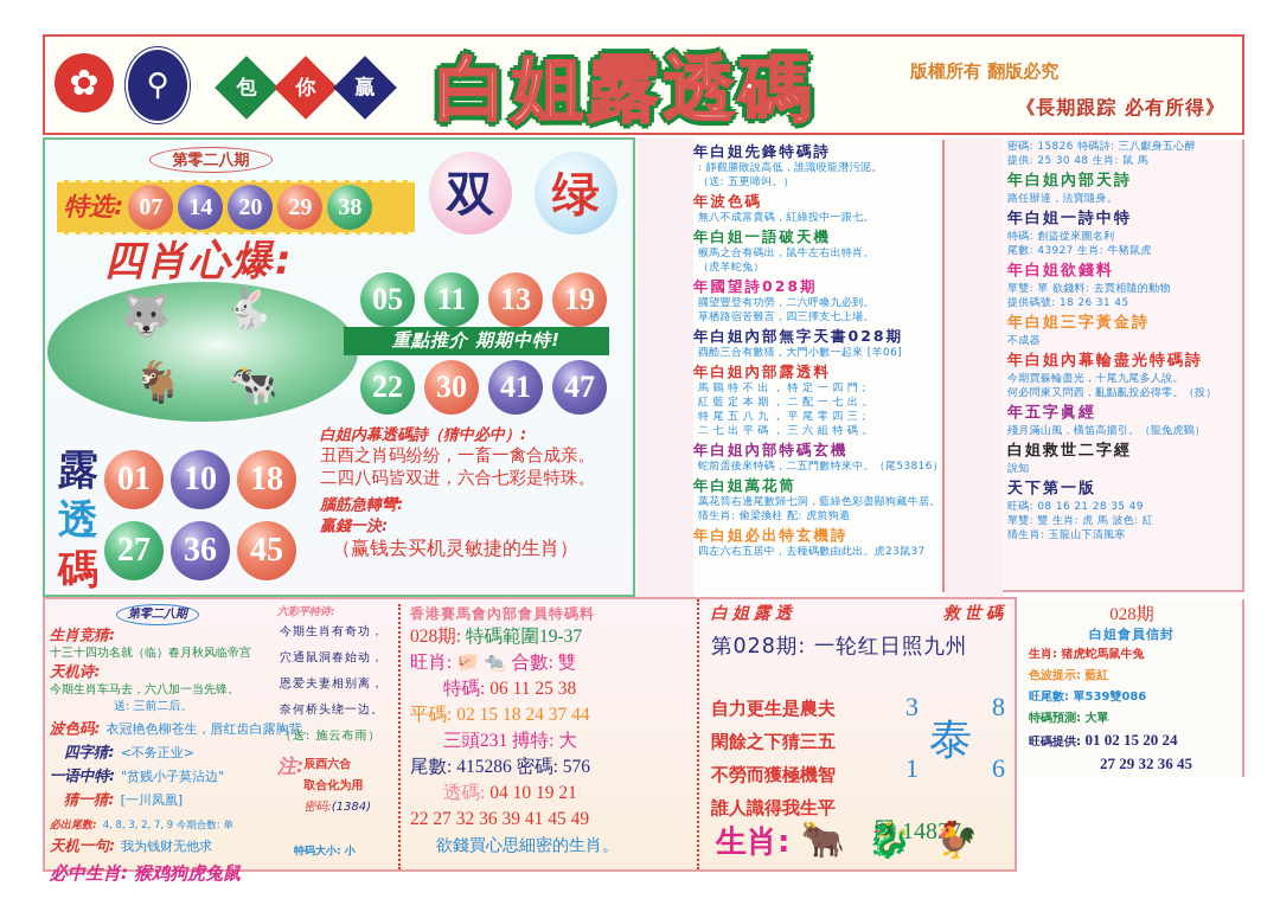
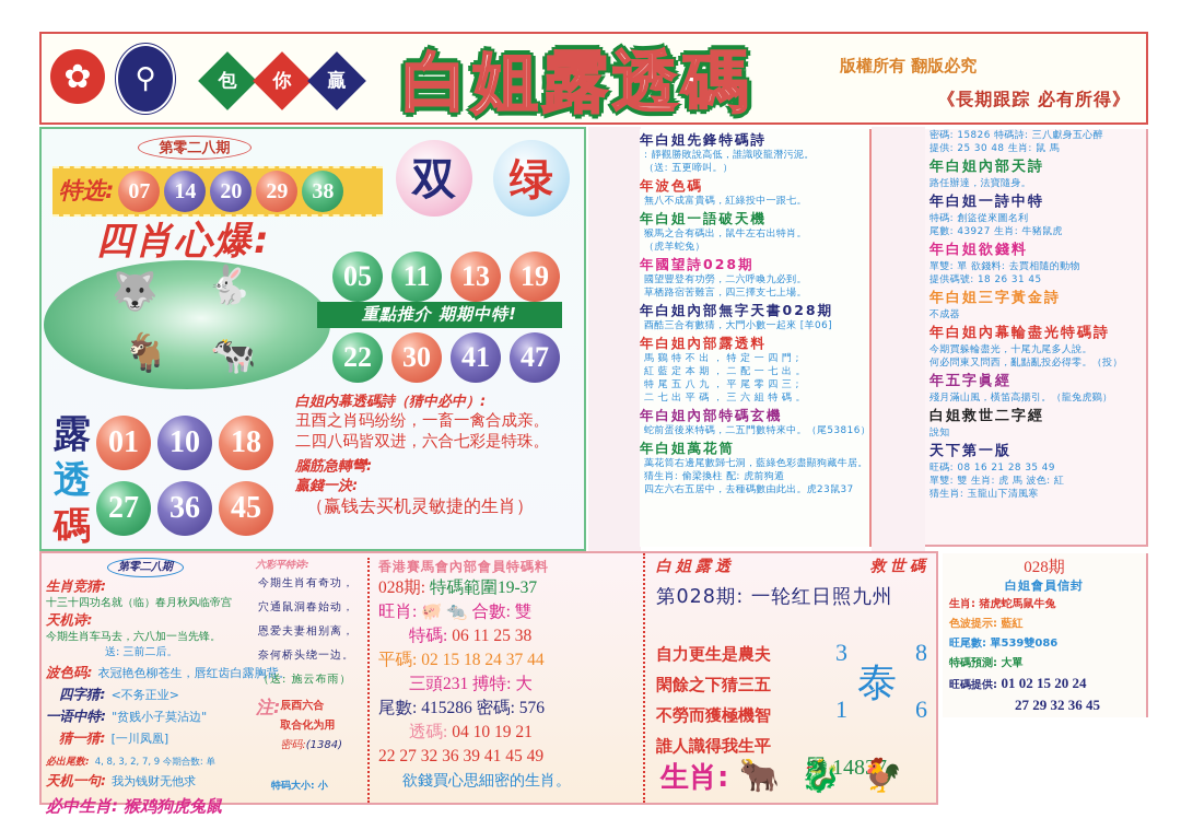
  ✿
  ⚲
  白姐露透碼
  版權所有 翻版必究
  《長期跟踪 必有所得》
  第零二八期
  特选:
  07
  14
  20
  29
  38
  双
  绿
  四肖心爆:
  🐺
  🐇
  🐐
  🐄
  05
  11
  13
  19
  重點推介 期期中特!
  22
  30
  41
  47
  露
  透
  碼
  01
  10
  18
  27
  36
  45
  白姐内幕透碼詩（猜中必中）:
  丑酉之肖码纷纷，一畜一禽合成亲。
  二四八码皆双进，六合七彩是特珠。
  腦筋急轉彎:
  贏錢一決:
  （赢钱去买机灵敏捷的生肖）
  年白姐先鋒特碼詩
  : 靜觀勝敗說高低，誰識咬龍潛污泥。
  （送: 五更啼叫。）
  年波色碼
  無八不成富貴碼，紅綠投中一跟七。
  年白姐一語破天機
  猴馬之合有碼出，鼠牛左右出特肖。
  （虎羊蛇兔）
  年國望詩028期
  國望豐登有功勞，二六呼喚九必到。
  草栖路宿苦難言，四三擇支七上場。
  年白姐內部無字天書028期
  酉酷三合有數猜，大門小數一起來 [羊06]
  年白姐內部露透料
  馬 鷄 特 不 出 ， 特 定 一 四 門 ;
  紅 藍 定 本 期 ， 二 配 一 七 出 。
  特 尾 五 八 九 ， 平 尾 零 四 三 ;
  二 七 出 平 碼 ， 三 六 組 特 碼 。
  年白姐內部特碼玄機
  蛇前蛋後來特碼，二五門數特來中。（尾53816）
  年白姐萬花筒
  萬花筒右邊尾數歸七洞，藍綠色彩盡顯狗藏牛居。
  猜生肖: 偷梁換柱 配: 虎前狗遁
- 年白姐必出特玄機詩
  四左六右五居中，去種碼數由此出。虎23鼠37
  密碼: 15826 特碼詩: 三八獻身五心醉
  提供: 25 30 48 生肖: 鼠 馬
  年白姐內部天詩
  路任辦達，法寶隨身。
  年白姐一詩中特
  特碼: 創盜從來圖名利
  尾數: 43927 生肖: 牛豬鼠虎
  年白姐欲錢料
  單雙: 單 欲錢料: 去買相隨的動物
  提供碼號: 18 26 31 45
  年白姐三字黃金詩
  不成器
  年白姐內幕輪盡光特碼詩
  今期買躲輪盡光，十尾九尾多人說。
  何必問東又問西，亂點亂投必得零。（投）
  年五字眞經
  殘月滿山風，橫笛高揚引。（龍兔虎鷄）
  白姐救世二字經
  說知
  天下第一版
  旺碼: 08 16 21 28 35 49
  單雙: 雙 生肖: 虎 馬 波色: 紅
  猜生肖: 玉龍山下清風寒
  第零二八期
  生肖竞猜:
  十三十四功名就（临）春月秋风临帝宫
  天机诗:
  今期生肖车马去，六八加一当先锋。
  送: 三前二后。
  波色码: 衣冠艳色柳苍生，唇红齿白露胸背。
  四字猜: <不务正业>
  一语中特: "贫贱小子莫沾边"
  猜一猜: [一川凤凰]
  必出尾数: 4, 8, 3, 2, 7, 9 今期合数: 单
  天机一句: 我为钱财无他求
  必中生肖: 猴鸡狗虎兔鼠
  特码大小: 小
  六彩平特诗:
  今期生肖有奇功，
  穴通鼠洞春始动，
  恩爱夫妻相别离，
  奈何桥头绕一边。
  （送: 施云布雨）
  注:
  辰酉六合
  取合化为用
  密码:(1384)
  香港賽馬會內部會員特碼料
  028期: 特碼範圍19-37
  旺肖: 🐖 🐀 合數: 雙
  特碼: 06 11 25 38
  平碼: 02 15 18 24 37 44
  三頭231 搏特: 大
  尾數: 415286 密碼: 576
  透碼: 04 10 19 21
  22 27 32 36 39 41 45 49
  欲錢買心思細密的生肖。
  白姐露透
  救世碼
  第028期: 一轮红日照九州
  自力更生是農夫
  閑餘之下猜三五
  不勞而獲極機智
  誰人識得我生平
  3
  8
  泰
  1
  6
  尾 14837
  生肖: 🐂 🐉 🐓
  028期
  白姐會員信封
  生肖: 猪虎蛇馬鼠牛兔
  色波提示: 藍紅
  旺尾數: 單539雙086
  特碼預測: 大單
  旺碼提供: 01 02 15 20 24
  27 29 32 36 45
